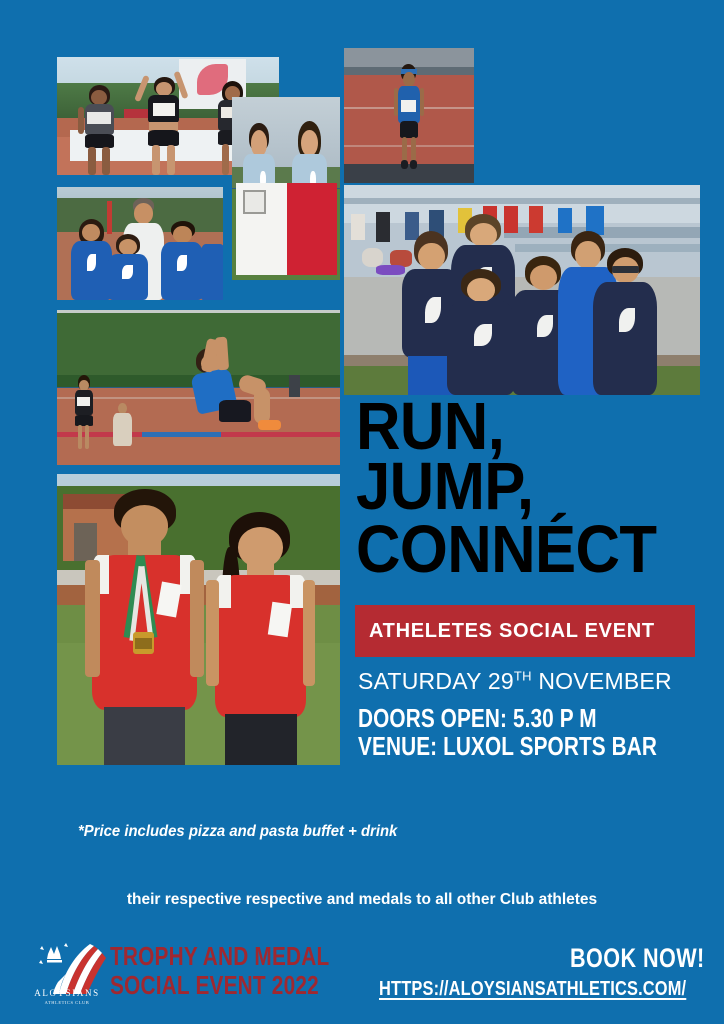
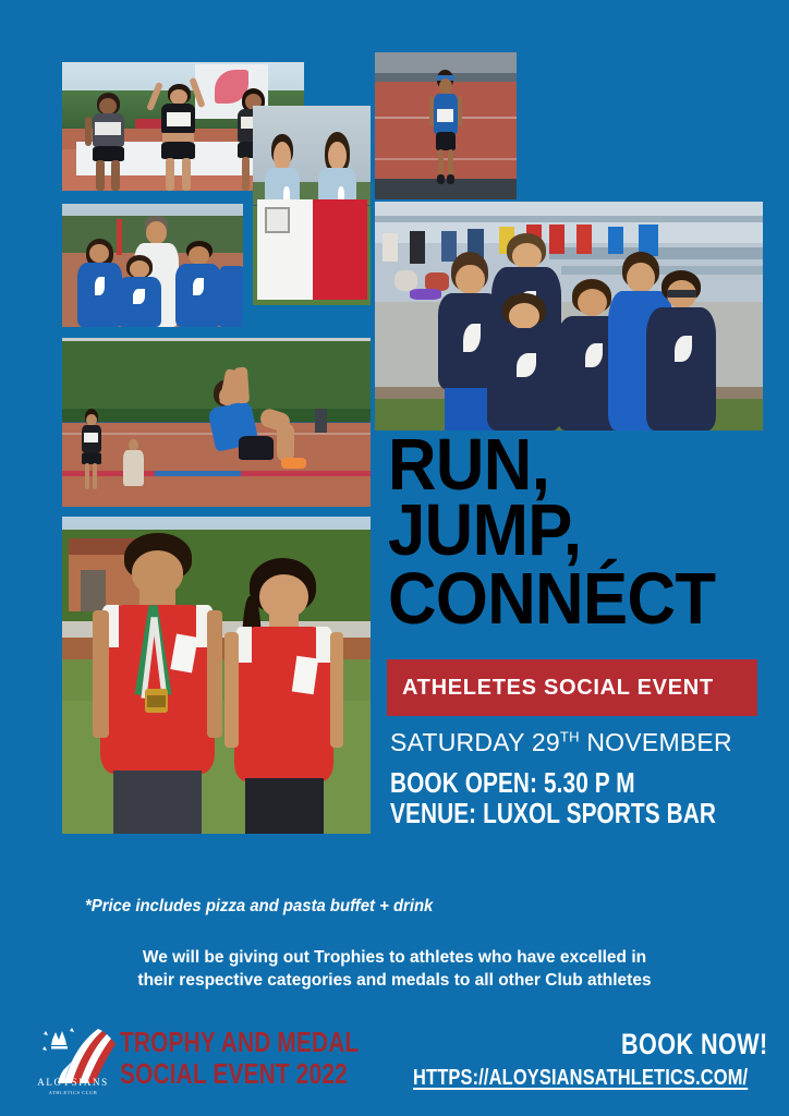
  RUN,
  JUMP,
  CONNÉCT
  ATHELETES SOCIAL EVENT
  SATURDAY 29TH NOVEMBER
- DOORS OPEN: 5.30 P M
+ BOOK OPEN: 5.30 P M
  VENUE: LUXOL SPORTS BAR
  *Price includes pizza and pasta buffet + drink
+ We will be giving out Trophies to athletes who have excelled in
- their respective respective and medals to all other Club athletes
+ their respective categories and medals to all other Club athletes
  ALOYSIANS
  TROPHY AND MEDAL
  SOCIAL EVENT 2022
  BOOK NOW!
  HTTPS://ALOYSIANSATHLETICS.COM/
